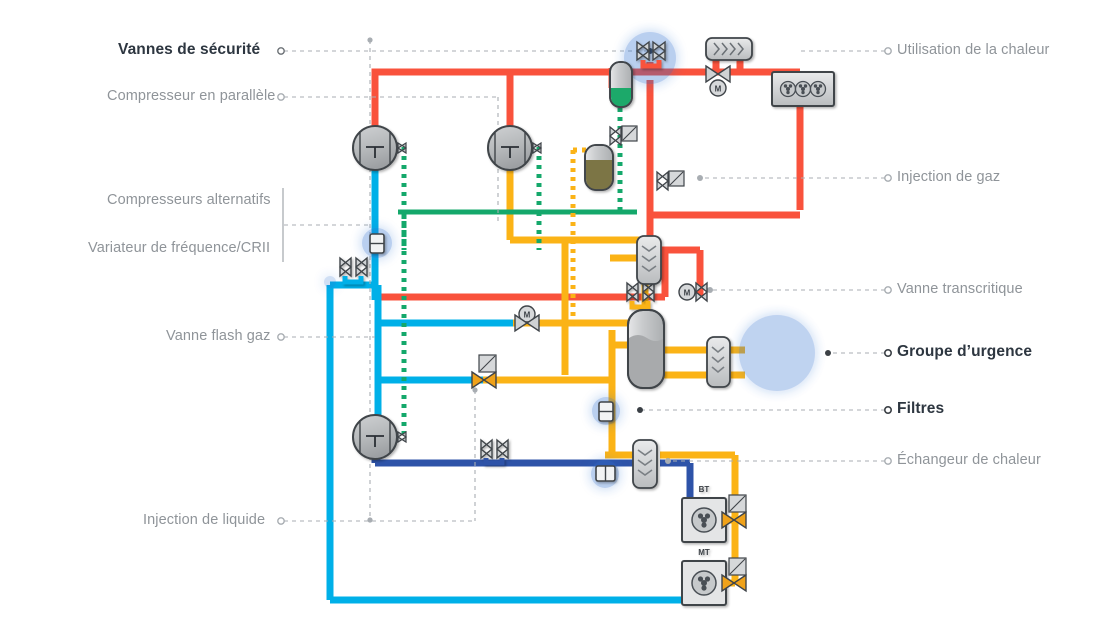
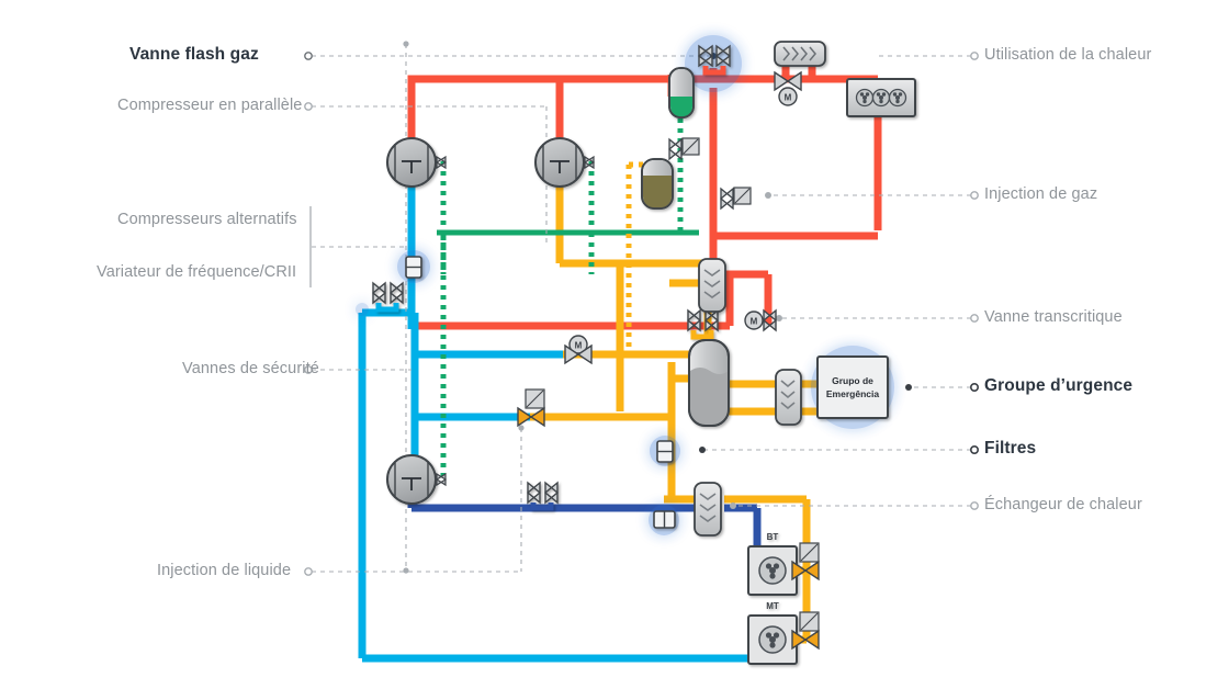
  M
  M
+ Grupo de
+ Emergência
  M
  BT
  MT
- Vannes de sécurité
+ Vanne flash gaz
  Compresseur en parallèle
  Compresseurs alternatifs
  Variateur de fréquence/CRII
- Vanne flash gaz
+ Vannes de sécurité
  Injection de liquide
  Utilisation de la chaleur
  Injection de gaz
  Vanne transcritique
  Groupe d’urgence
  Filtres
  Échangeur de chaleur
